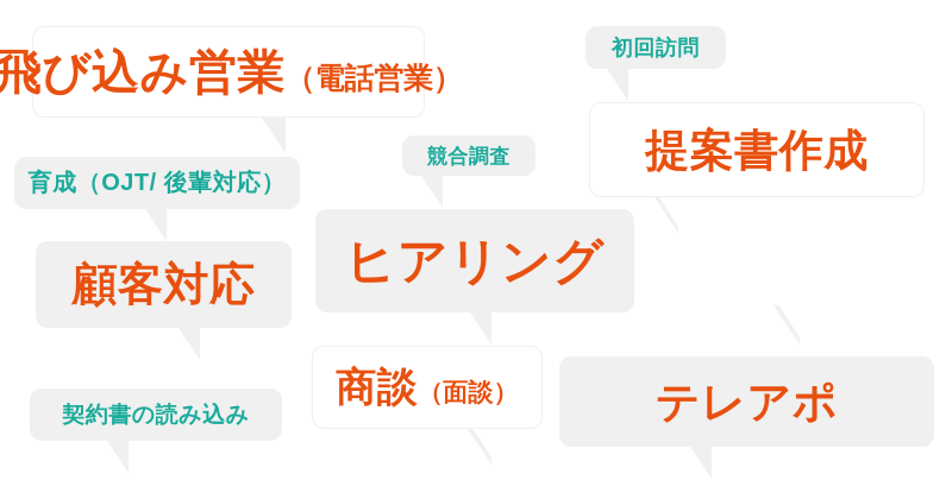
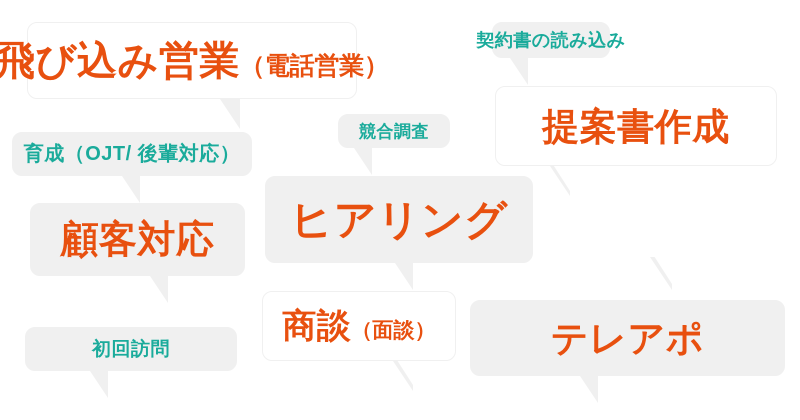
  飛び込み営業（電話営業）
  育成（OJT/ 後輩対応）
  競合調査
- 初回訪問
+ 契約書の読み込み
  提案書作成
  ヒアリング
  顧客対応
- 契約書の読み込み
+ 初回訪問
  商談（面談）
  テレアポ
